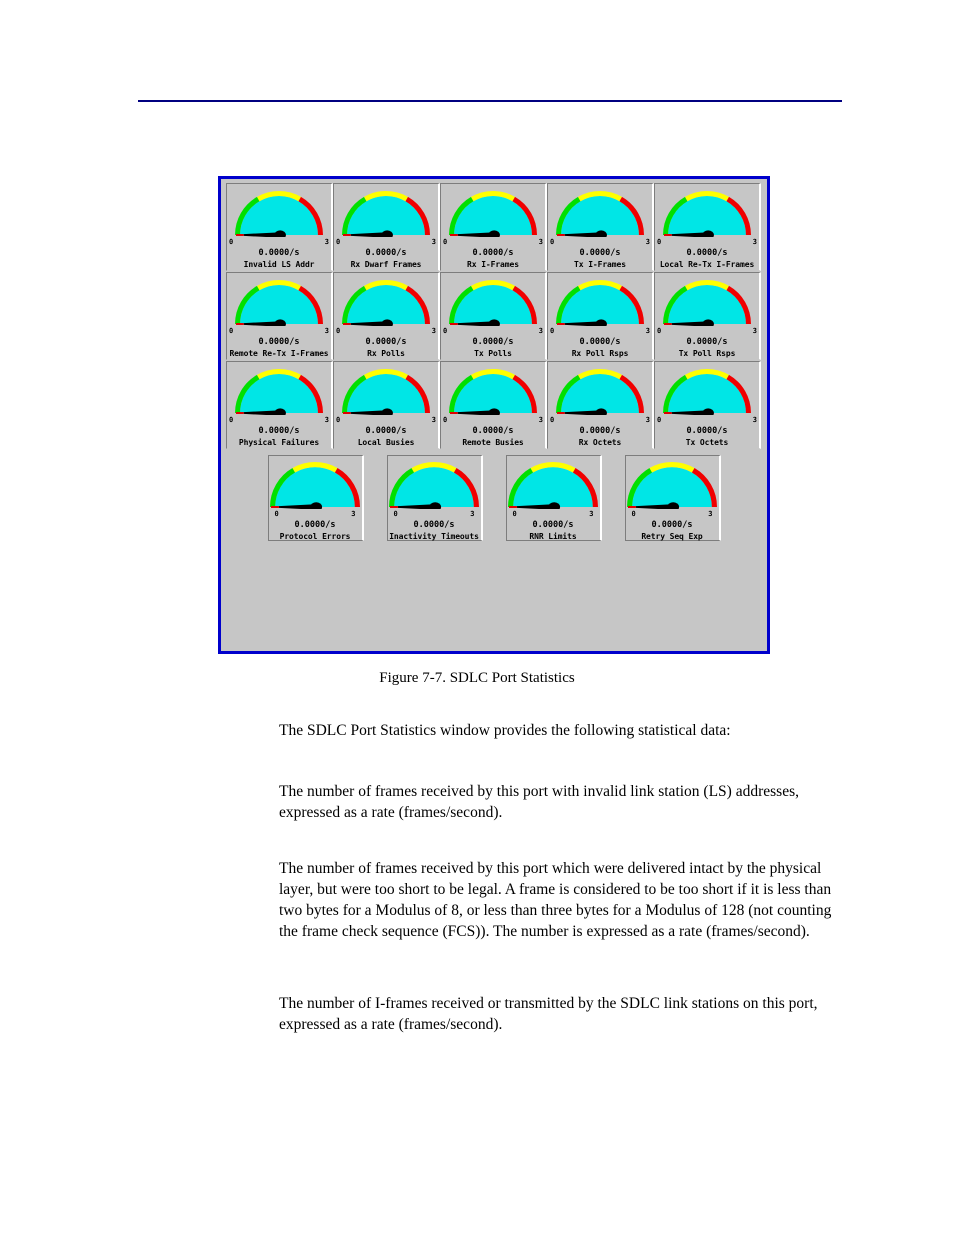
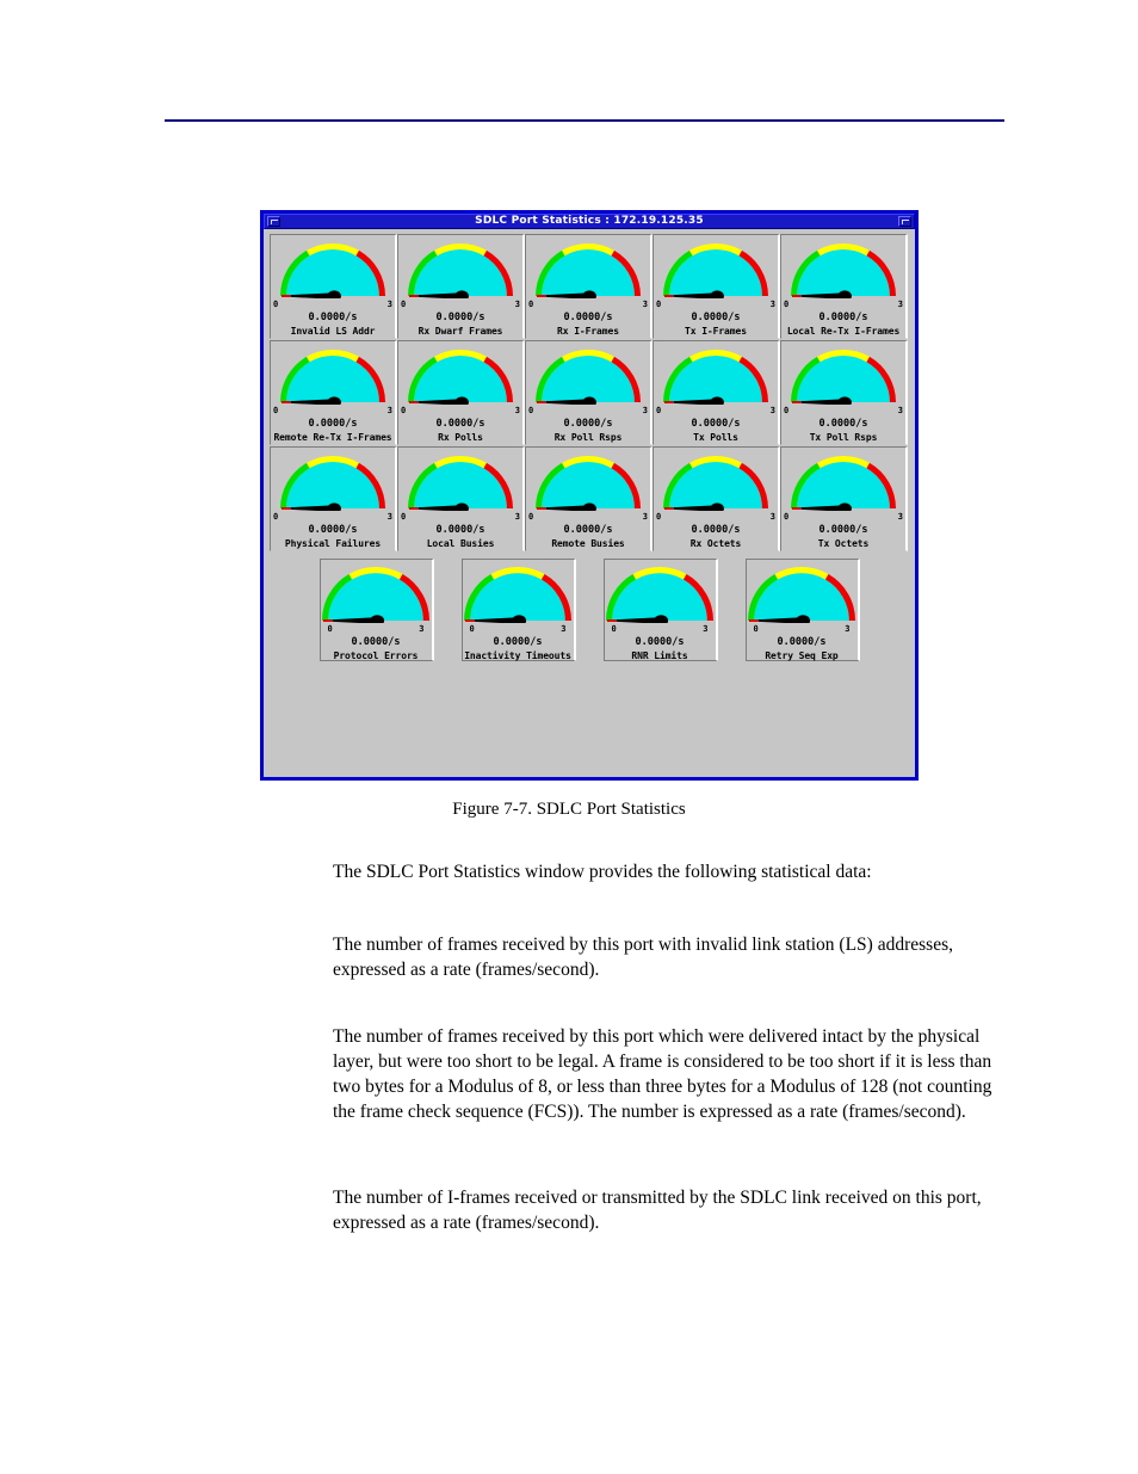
+ SDLC Port Statistics : 172.19.125.35
  0
  3
  0.0000/s
  Invalid LS Addr
  0
  3
  0.0000/s
  Rx Dwarf Frames
  0
  3
  0.0000/s
  Rx I-Frames
  0
  3
  0.0000/s
  Tx I-Frames
  0
  3
  0.0000/s
  Local Re-Tx I-Frames
  0
  3
  0.0000/s
  Remote Re-Tx I-Frames
  0
  3
  0.0000/s
  Rx Polls
  0
  3
  0.0000/s
- Tx Polls
+ Rx Poll Rsps
  0
  3
  0.0000/s
- Rx Poll Rsps
+ Tx Polls
  0
  3
  0.0000/s
  Tx Poll Rsps
  0
  3
  0.0000/s
  Physical Failures
  0
  3
  0.0000/s
  Local Busies
  0
  3
  0.0000/s
  Remote Busies
  0
  3
  0.0000/s
  Rx Octets
  0
  3
  0.0000/s
  Tx Octets
  0
  3
  0.0000/s
  Protocol Errors
  0
  3
  0.0000/s
  Inactivity Timeouts
  0
  3
  0.0000/s
  RNR Limits
  0
  3
  0.0000/s
  Retry Seq Exp
  Figure 7-7. SDLC Port Statistics
  The SDLC Port Statistics window provides the following statistical data:
  The number of frames received by this port with invalid link station (LS) addresses, expressed as a rate (frames/second).
  The number of frames received by this port which were delivered intact by the physical layer, but were too short to be legal. A frame is considered to be too short if it is less than two bytes for a Modulus of 8, or less than three bytes for a Modulus of 128 (not counting the frame check sequence (FCS)). The number is expressed as a rate (frames/second).
- The number of I-frames received or transmitted by the SDLC link stations on this port, expressed as a rate (frames/second).
+ The number of I-frames received or transmitted by the SDLC link received on this port, expressed as a rate (frames/second).
